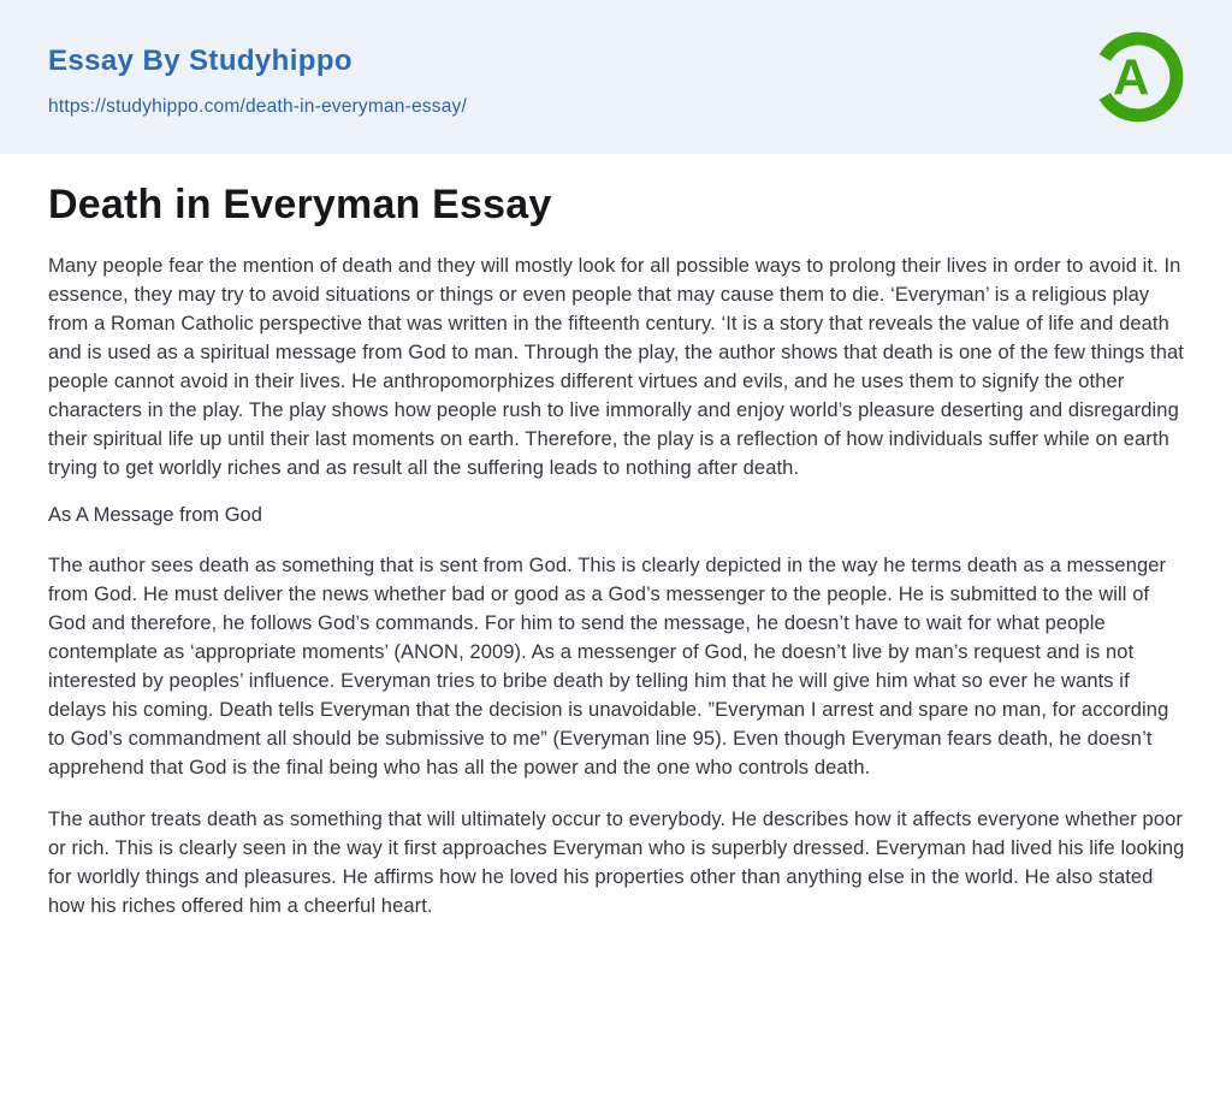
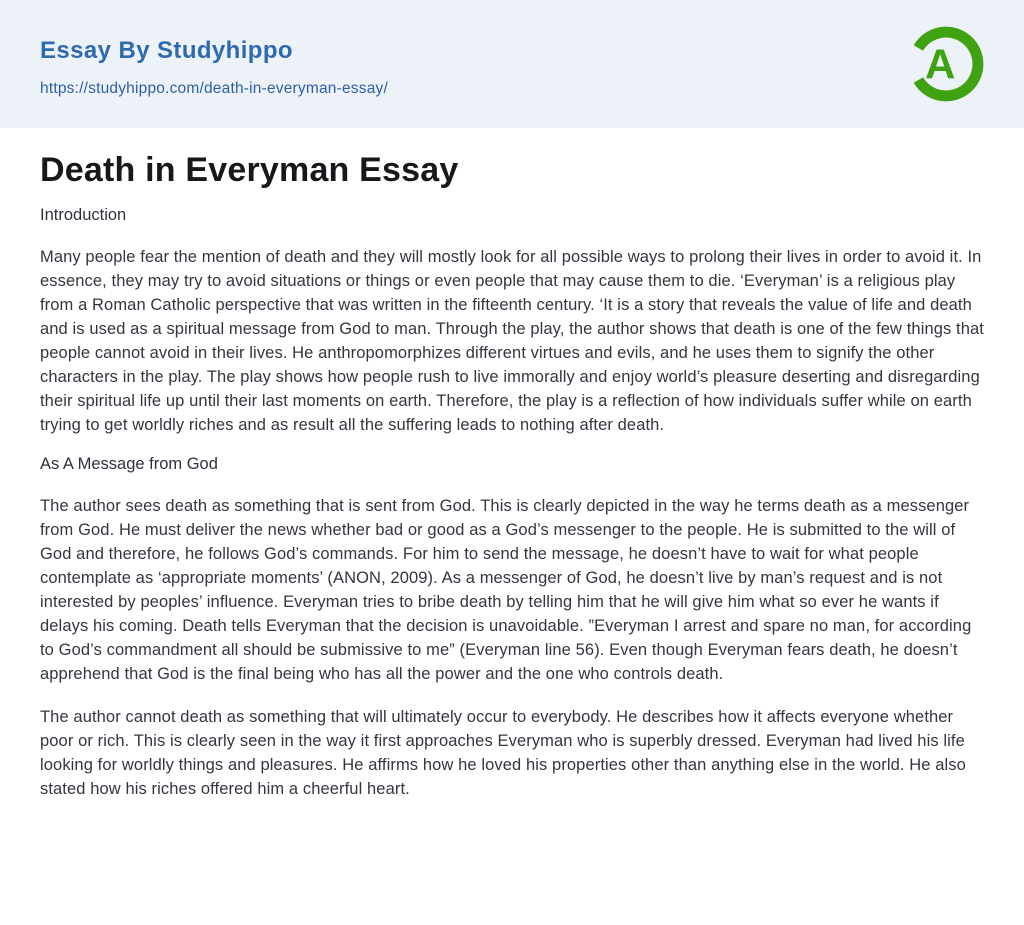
  Essay By Studyhippo
  https://studyhippo.com/death-in-everyman-essay/
  A
  Death in Everyman Essay
+ Introduction
  Many people fear the mention of death and they will mostly look for all possible ways to prolong their lives in order to avoid it. In essence, they may try to avoid situations or things or even people that may cause them to die. ‘Everyman’ is a religious play from a Roman Catholic perspective that was written in the fifteenth century. ‘It is a story that reveals the value of life and death and is used as a spiritual message from God to man. Through the play, the author shows that death is one of the few things that people cannot avoid in their lives. He anthropomorphizes different virtues and evils, and he uses them to signify the other characters in the play. The play shows how people rush to live immorally and enjoy world’s pleasure deserting and disregarding their spiritual life up until their last moments on earth. Therefore, the play is a reflection of how individuals suffer while on earth trying to get worldly riches and as result all the suffering leads to nothing after death.
  As A Message from God
- The author sees death as something that is sent from God. This is clearly depicted in the way he terms death as a messenger from God. He must deliver the news whether bad or good as a God’s messenger to the people. He is submitted to the will of God and therefore, he follows God’s commands. For him to send the message, he doesn’t have to wait for what people contemplate as ‘appropriate moments’ (ANON, 2009). As a messenger of God, he doesn’t live by man’s request and is not interested by peoples’ influence. Everyman tries to bribe death by telling him that he will give him what so ever he wants if delays his coming. Death tells Everyman that the decision is unavoidable. ”Everyman I arrest and spare no man, for according to God’s commandment all should be submissive to me” (Everyman line 95). Even though Everyman fears death, he doesn’t apprehend that God is the final being who has all the power and the one who controls death.
+ The author sees death as something that is sent from God. This is clearly depicted in the way he terms death as a messenger from God. He must deliver the news whether bad or good as a God’s messenger to the people. He is submitted to the will of God and therefore, he follows God’s commands. For him to send the message, he doesn’t have to wait for what people contemplate as ‘appropriate moments’ (ANON, 2009). As a messenger of God, he doesn’t live by man’s request and is not interested by peoples’ influence. Everyman tries to bribe death by telling him that he will give him what so ever he wants if delays his coming. Death tells Everyman that the decision is unavoidable. ”Everyman I arrest and spare no man, for according to God’s commandment all should be submissive to me” (Everyman line 56). Even though Everyman fears death, he doesn’t apprehend that God is the final being who has all the power and the one who controls death.
- The author treats death as something that will ultimately occur to everybody. He describes how it affects everyone whether poor or rich. This is clearly seen in the way it first approaches Everyman who is superbly dressed. Everyman had lived his life looking for worldly things and pleasures. He affirms how he loved his properties other than anything else in the world. He also stated how his riches offered him a cheerful heart.
+ The author cannot death as something that will ultimately occur to everybody. He describes how it affects everyone whether poor or rich. This is clearly seen in the way it first approaches Everyman who is superbly dressed. Everyman had lived his life looking for worldly things and pleasures. He affirms how he loved his properties other than anything else in the world. He also stated how his riches offered him a cheerful heart.
